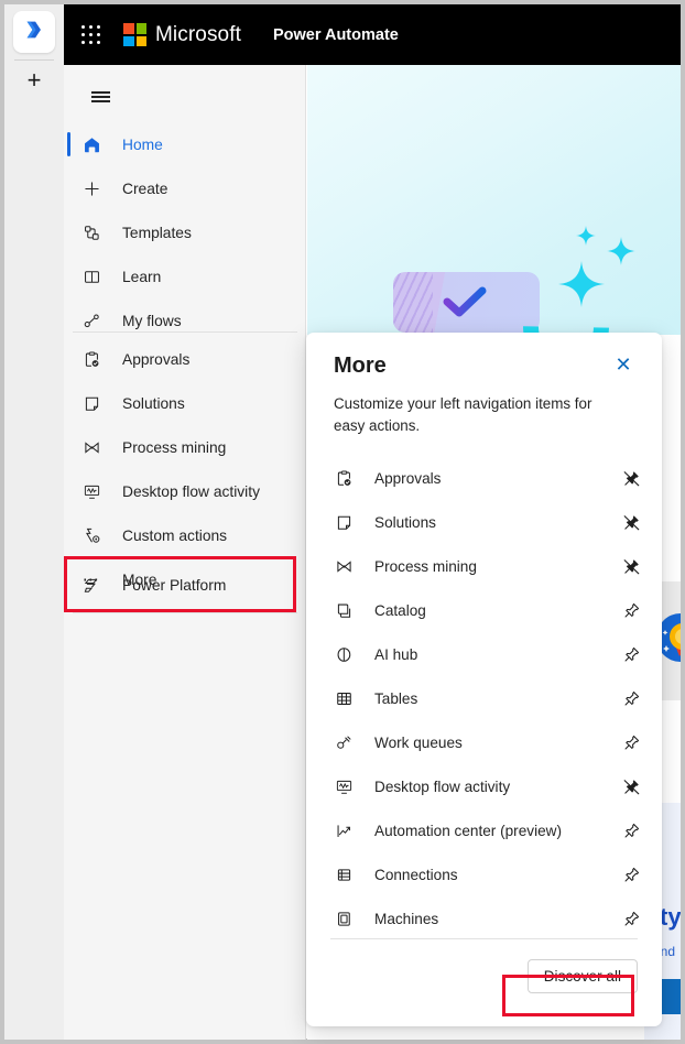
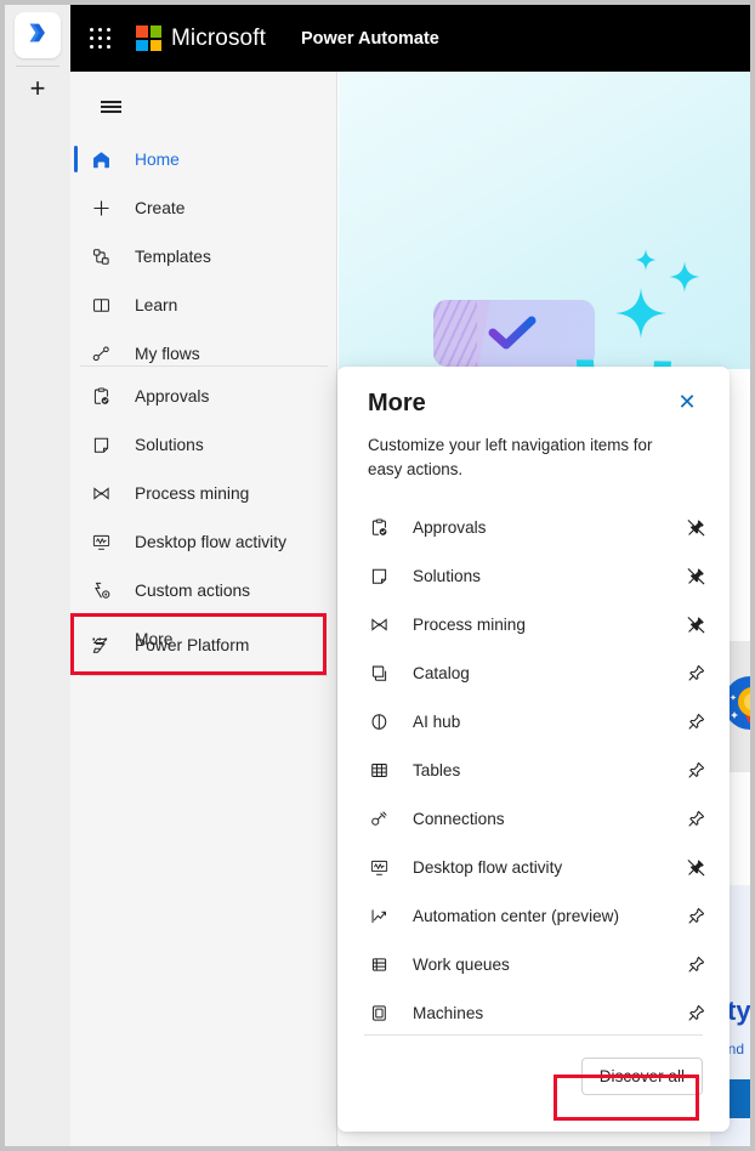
  +
  Microsoft
  Power Automate
  ty
  Home
  Create
  Templates
  Learn
  My flows
  Approvals
  Solutions
  Process mining
  Desktop flow activity
  Custom actions
  More
  Power Platform
  More
  ✕
  Customize your left navigation items for easy actions.
  Approvals
  Solutions
  Process mining
  Catalog
  AI hub
  Tables
- Work queues
+ Connections
  Desktop flow activity
  Automation center (preview)
- Connections
+ Work queues
  Machines
  Discover all
